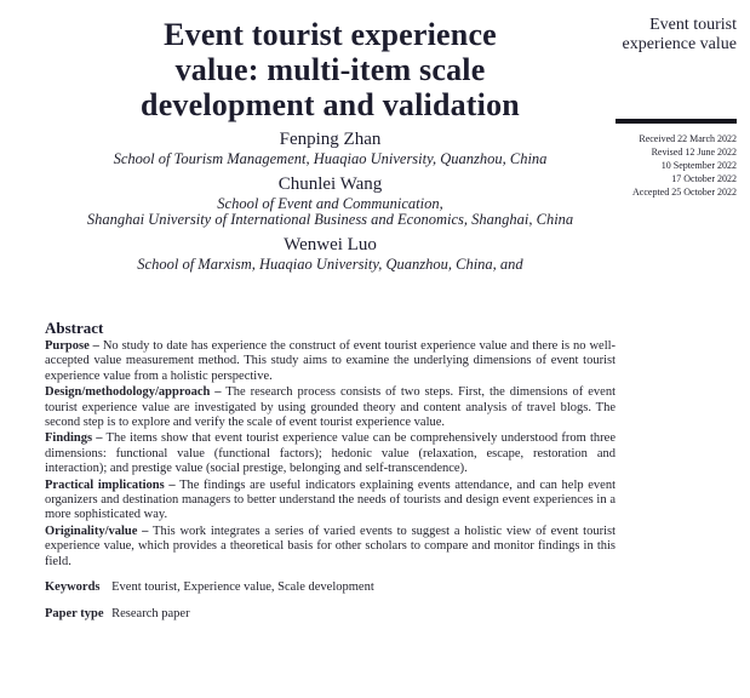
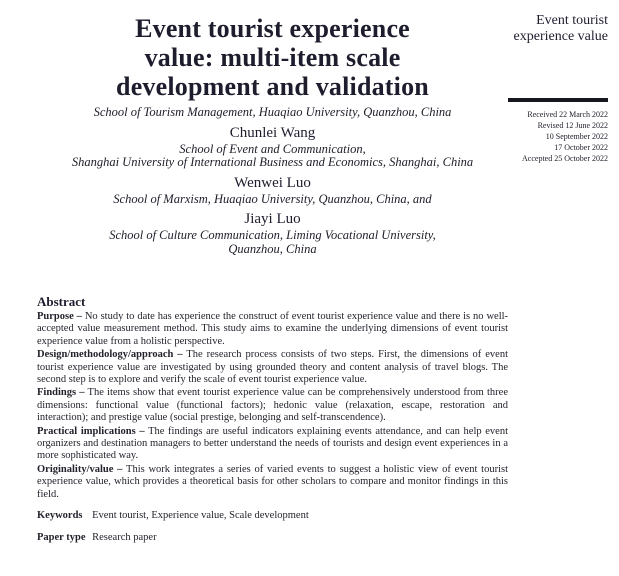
  Event tourist experience
  value: multi-item scale
  development and validation
- Fenping Zhan
  School of Tourism Management, Huaqiao University, Quanzhou, China
  Chunlei Wang
  School of Event and Communication,
  Shanghai University of International Business and Economics, Shanghai, China
  Wenwei Luo
  School of Marxism, Huaqiao University, Quanzhou, China, and
+ Jiayi Luo
+ School of Culture Communication, Liming Vocational University,
+ Quanzhou, China
  Abstract
  Purpose – No study to date has experience the construct of event tourist experience value and there is no well-accepted value measurement method. This study aims to examine the underlying dimensions of event tourist experience value from a holistic perspective.
  Design/methodology/approach – The research process consists of two steps. First, the dimensions of event tourist experience value are investigated by using grounded theory and content analysis of travel blogs. The second step is to explore and verify the scale of event tourist experience value.
  Findings – The items show that event tourist experience value can be comprehensively understood from three dimensions: functional value (functional factors); hedonic value (relaxation, escape, restoration and interaction); and prestige value (social prestige, belonging and self-transcendence).
  Practical implications – The findings are useful indicators explaining events attendance, and can help event organizers and destination managers to better understand the needs of tourists and design event experiences in a more sophisticated way.
  Originality/value – This work integrates a series of varied events to suggest a holistic view of event tourist experience value, which provides a theoretical basis for other scholars to compare and monitor findings in this field.
  Keywords Event tourist, Experience value, Scale development
  Paper type Research paper
  Event tourist experience value
  Received 22 March 2022
  Revised 12 June 2022
  10 September 2022
  17 October 2022
  Accepted 25 October 2022
